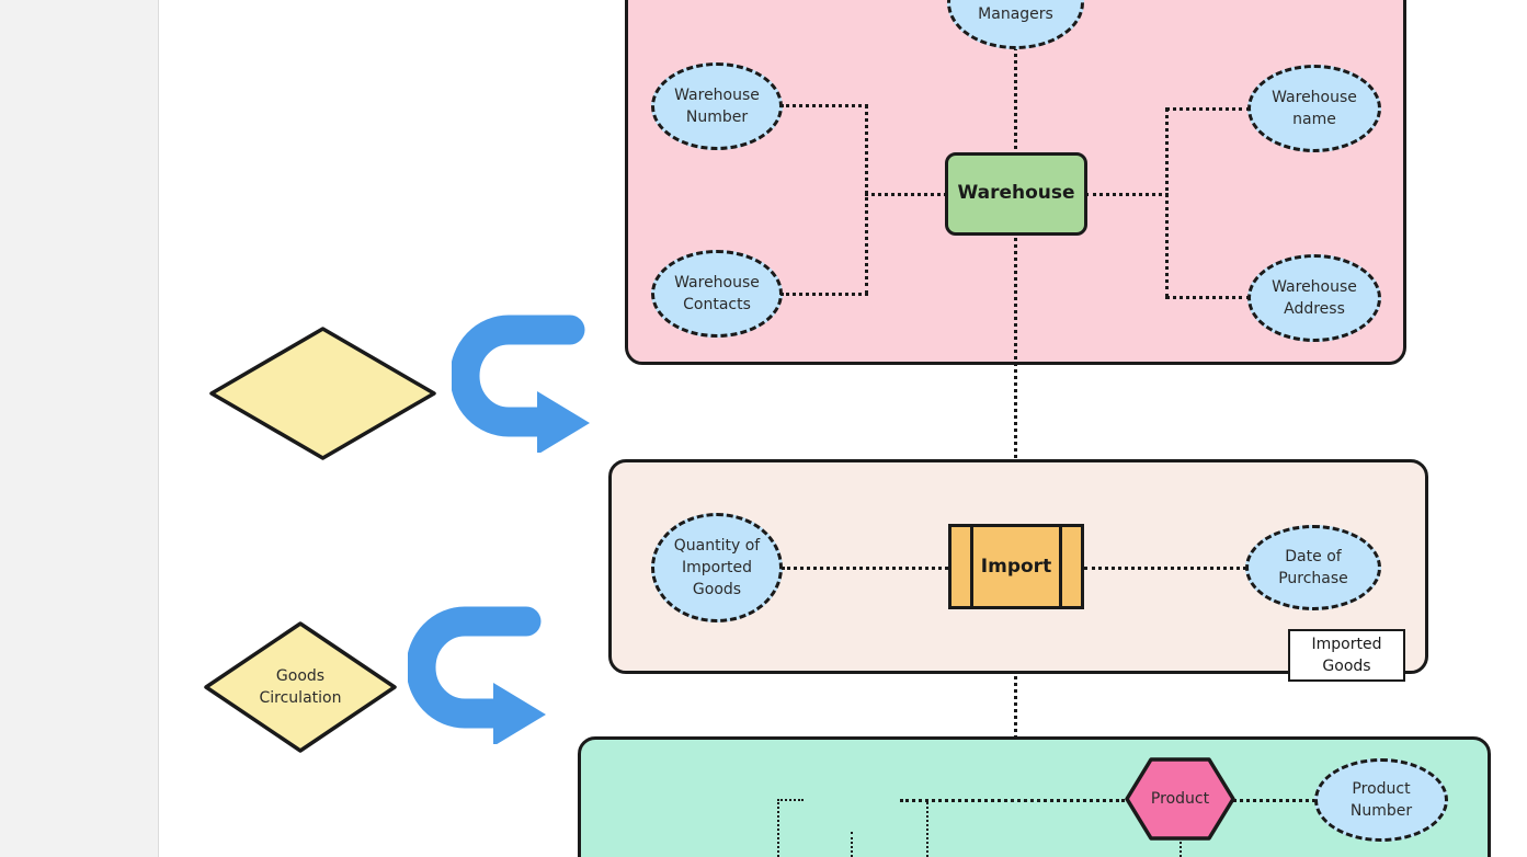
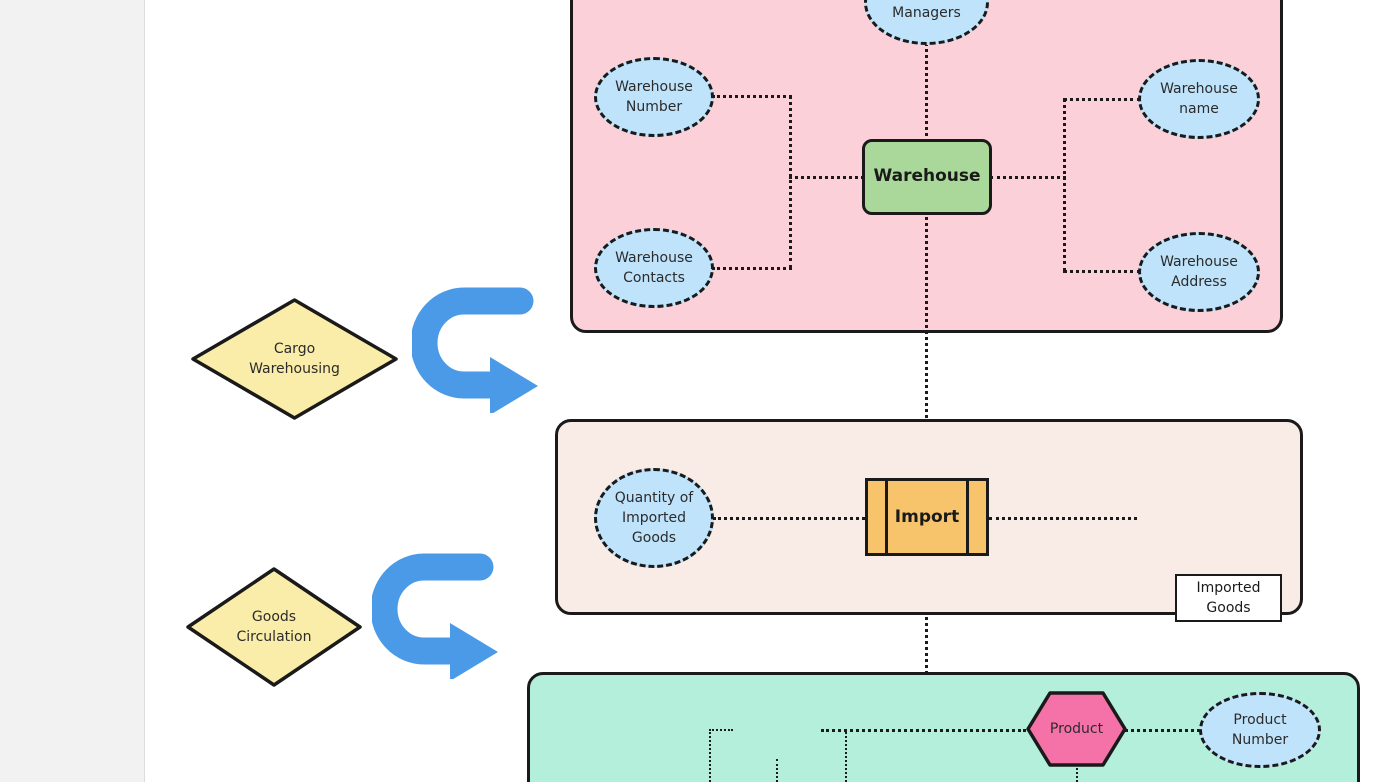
  Managers
  Warehouse
  Number
  Warehouse
  Contacts
  Warehouse
  name
  Warehouse
  Address
  Warehouse
  Quantity of
  Imported
  Goods
- Date of
- Purchase
  Import
  Imported
  Goods
  Product
  Product
  Number
+ Cargo
+ Warehousing
  Goods
  Circulation
